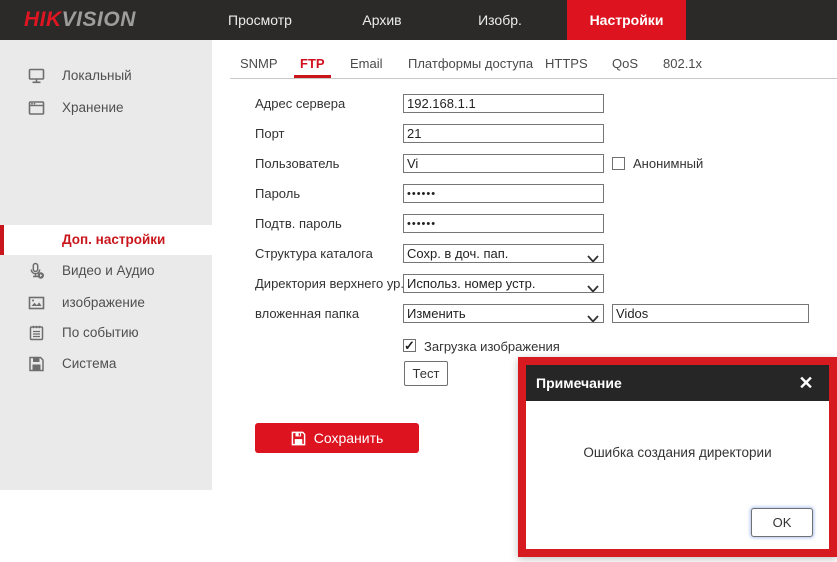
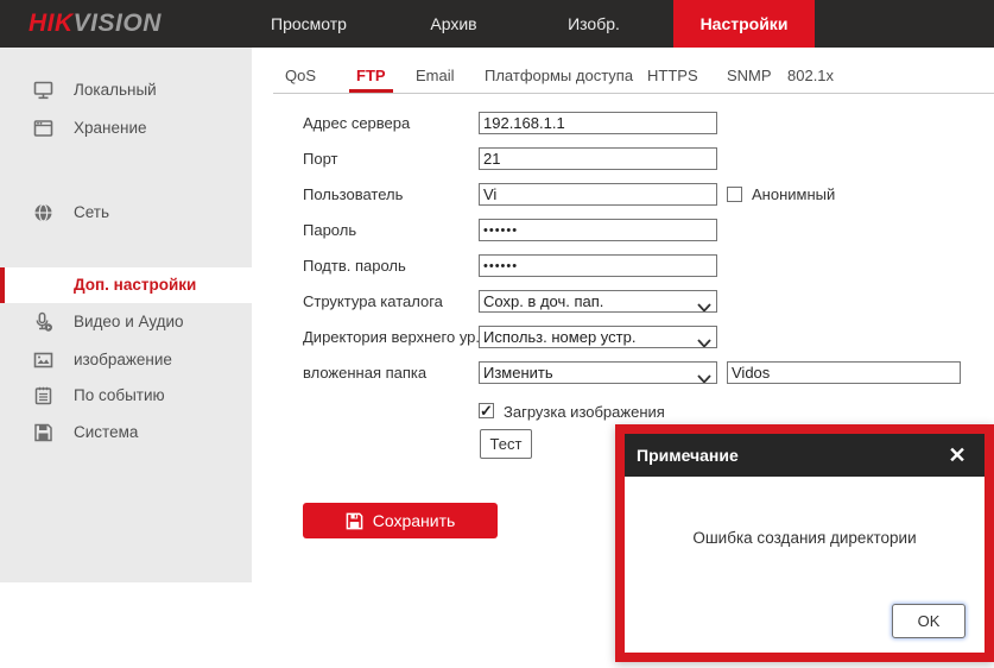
  HIKVISION
  Просмотр
  Архив
  Изобр.
  Настройки
  Локальный
  Хранение
+ Сеть
  Доп. настройки
  Видео и Аудио
  изображение
  По событию
  Система
- SNMP
+ QoS
  FTP
  Email
  Платформы доступа
  HTTPS
- QoS
+ SNMP
  802.1x
  Адрес сервера
  192.168.1.1
  Порт
  21
  Пользователь
  Vi
  Анонимный
  Пароль
  ••••••
  Подтв. пароль
  ••••••
  Структура каталога
  Сохр. в доч. пап.
  Директория верхнего ур
  Использ. номер устр.
  вложенная папка
  Изменить
  Vidos
  Загрузка изображения
  Тест
  Сохранить
  Примечание
  ✕
  Ошибка создания директории
  OK
